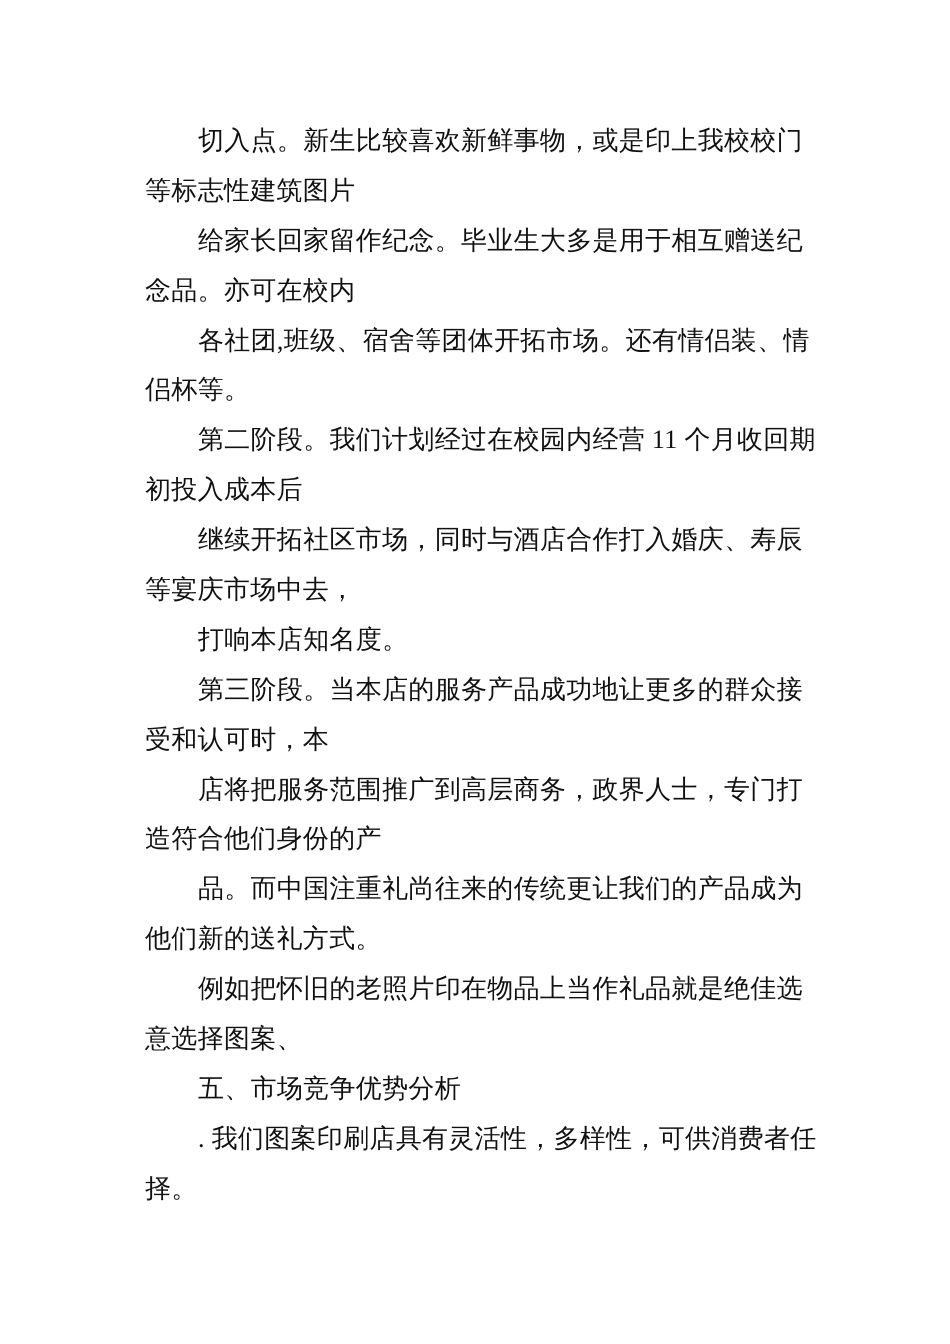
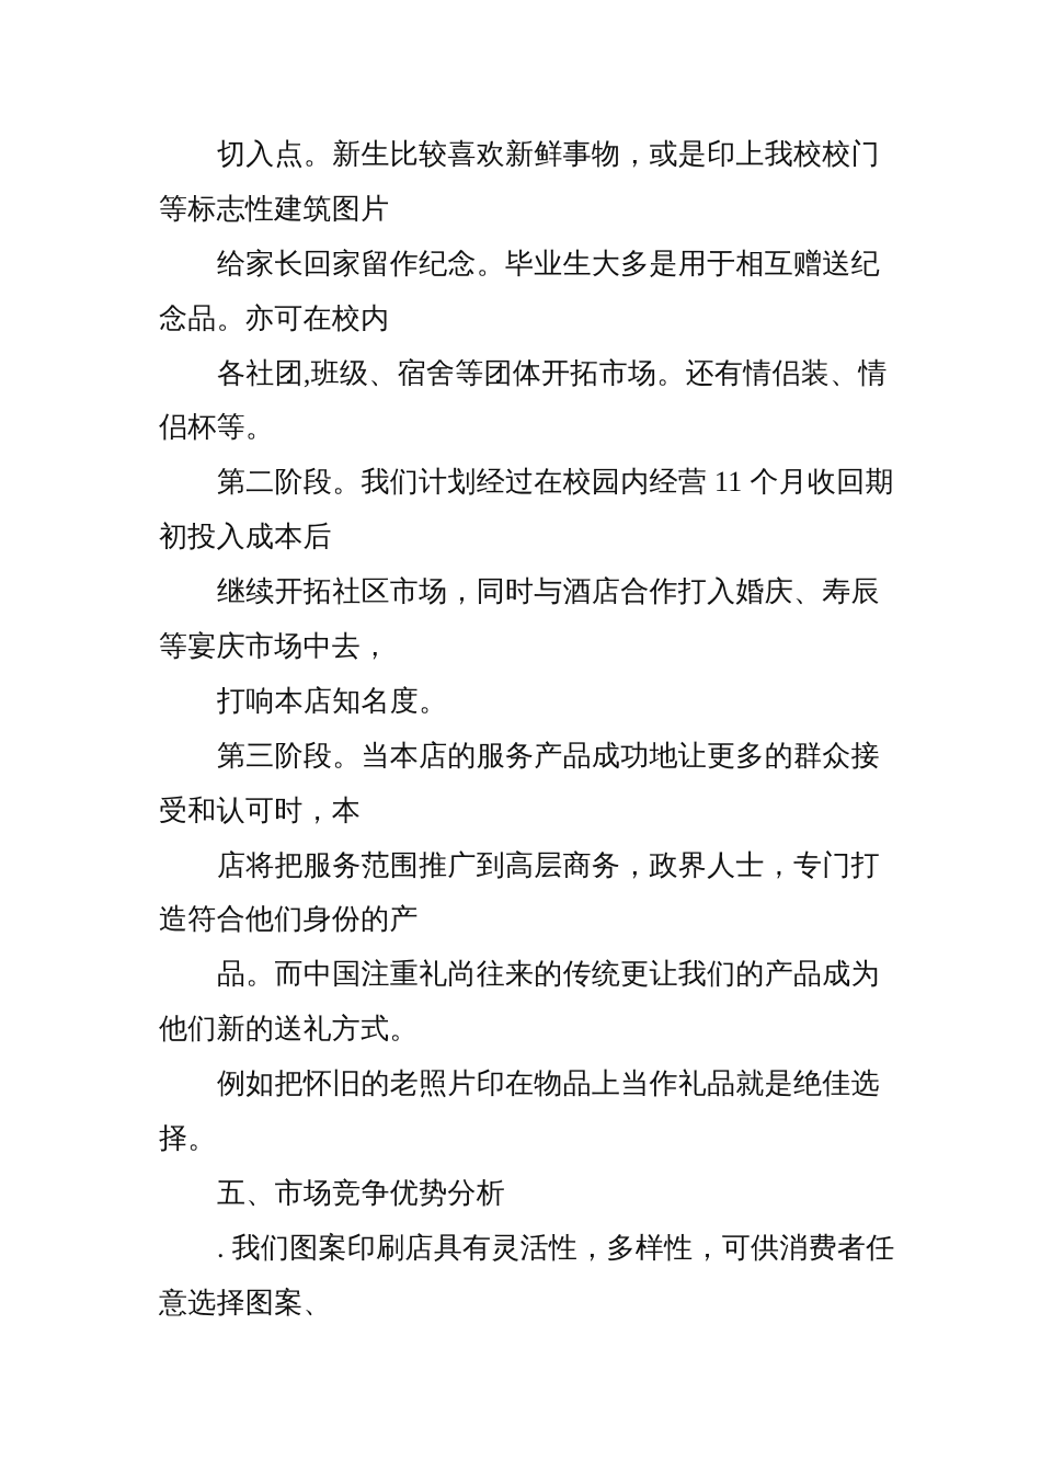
  切入点。新生比较喜欢新鲜事物，或是印上我校校门
  等标志性建筑图片
  给家长回家留作纪念。毕业生大多是用于相互赠送纪
  念品。亦可在校内
  各社团,班级、宿舍等团体开拓市场。还有情侣装、情
  侣杯等。
  第二阶段。我们计划经过在校园内经营 11 个月收回期
  初投入成本后
  继续开拓社区市场，同时与酒店合作打入婚庆、寿辰
  等宴庆市场中去，
  打响本店知名度。
  第三阶段。当本店的服务产品成功地让更多的群众接
  受和认可时，本
  店将把服务范围推广到高层商务，政界人士，专门打
  造符合他们身份的产
  品。而中国注重礼尚往来的传统更让我们的产品成为
  他们新的送礼方式。
  例如把怀旧的老照片印在物品上当作礼品就是绝佳选
- 意选择图案、
+ 择。
  五、市场竞争优势分析
  . 我们图案印刷店具有灵活性，多样性，可供消费者任
- 择。
+ 意选择图案、
